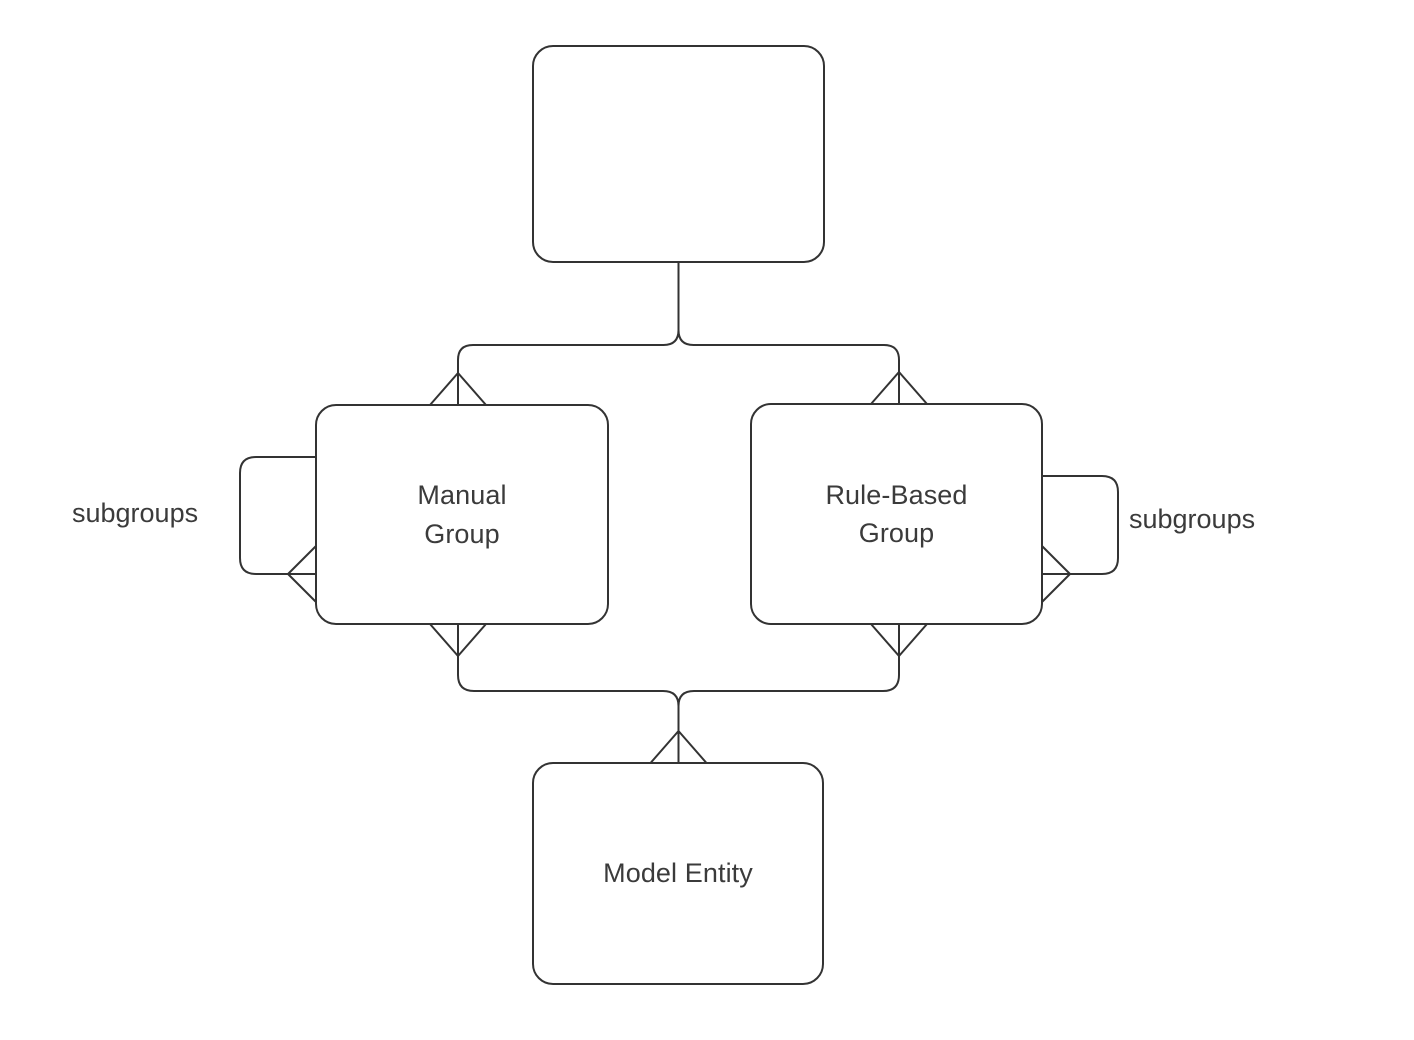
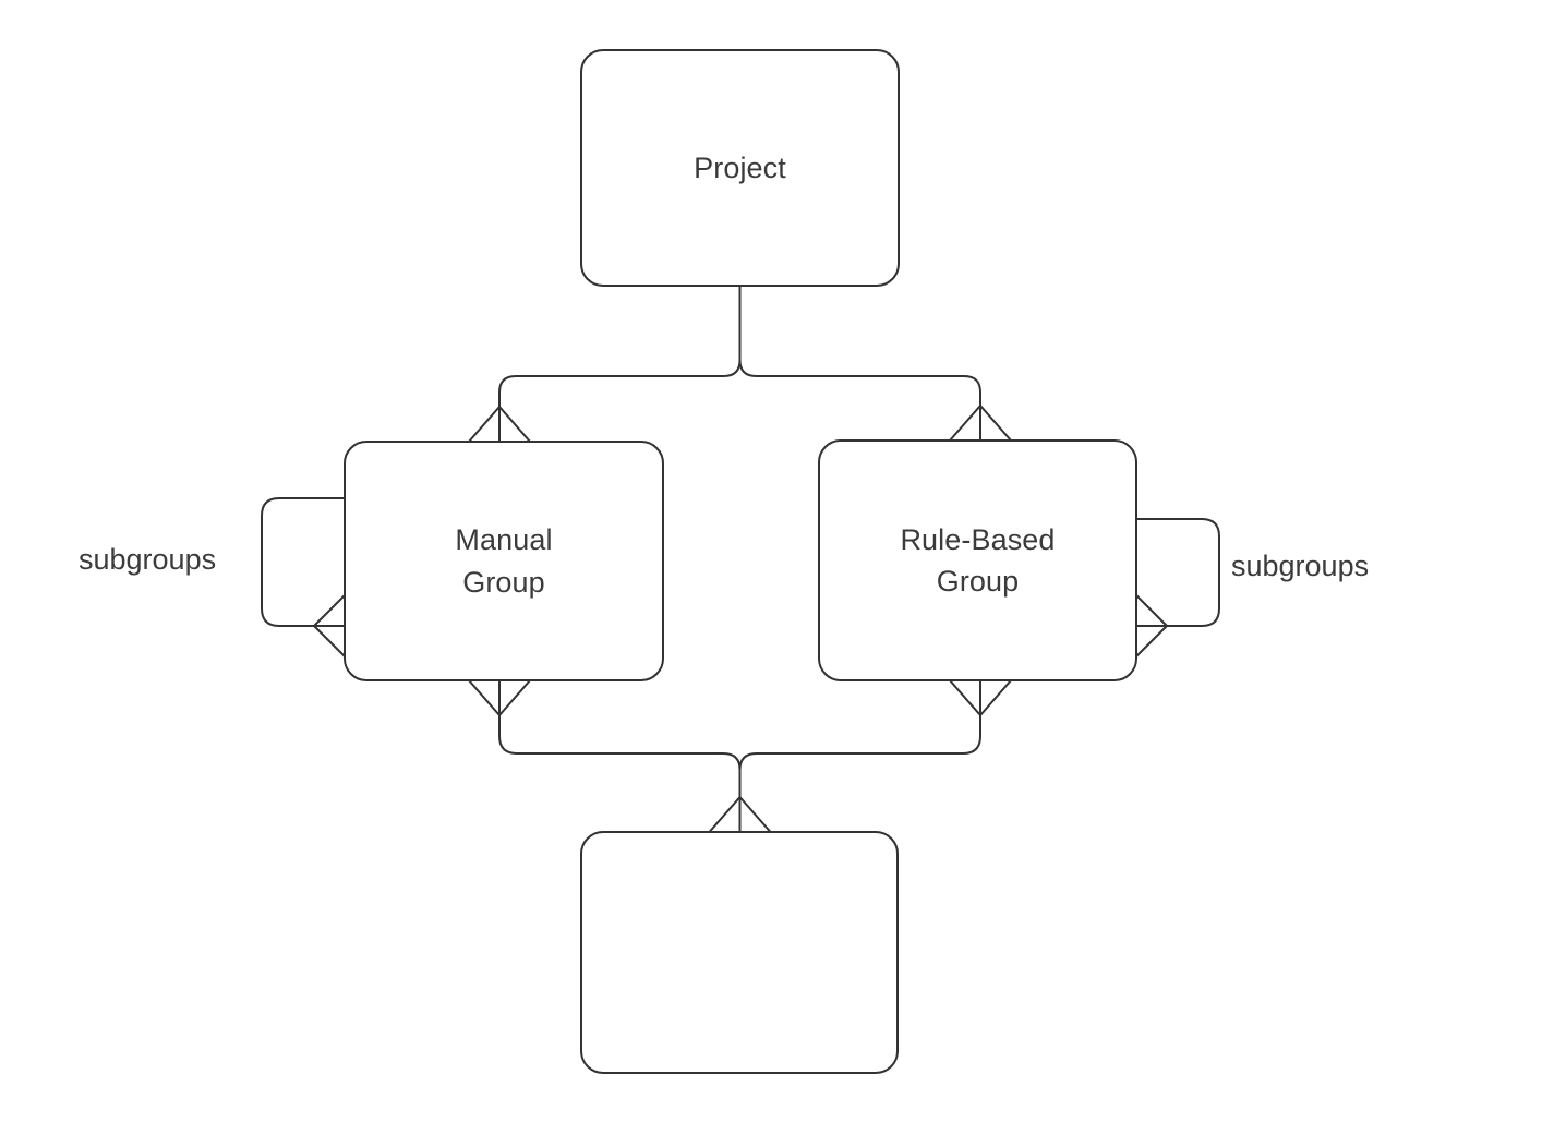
+ Project
  Manual
  Group
  Rule-Based
  Group
- Model Entity
  subgroups
  subgroups
